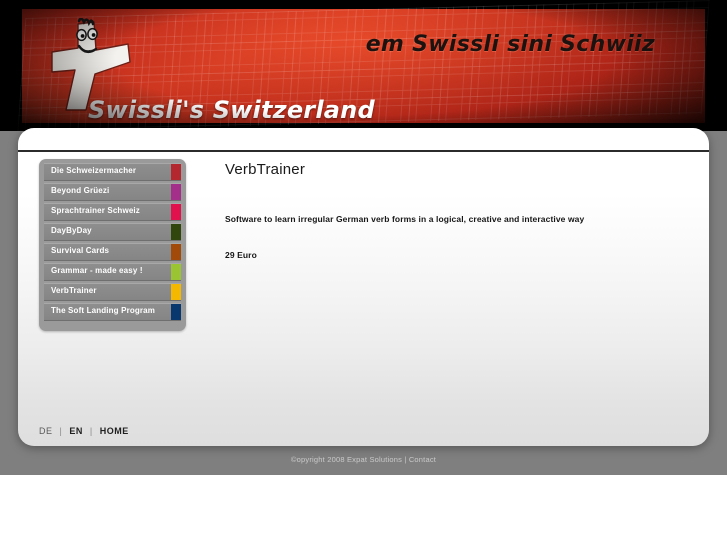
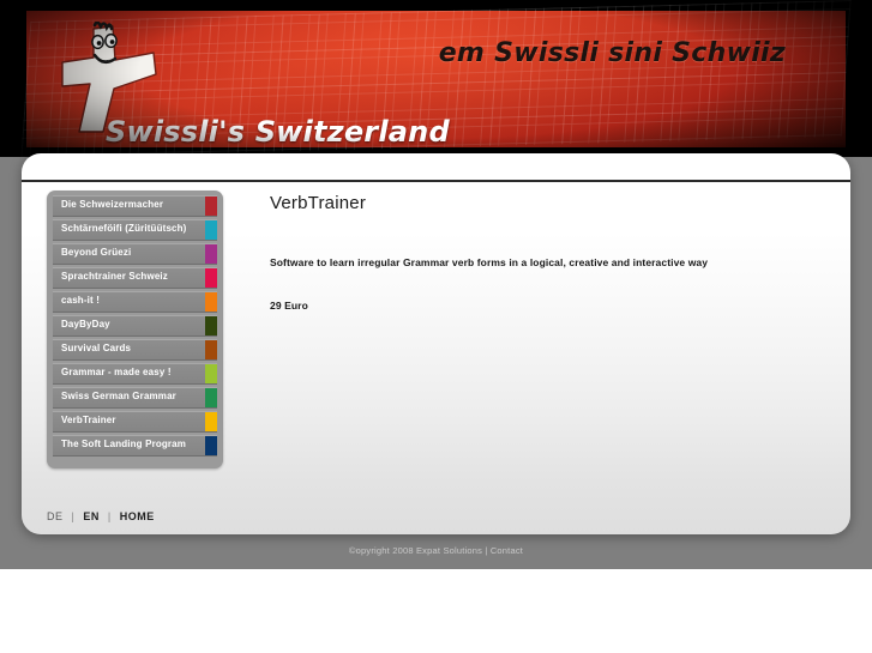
  Die Schweizermacher
+ Schtärneföifi (Züritüütsch)
  Beyond Grüezi
  Sprachtrainer Schweiz
+ cash-it !
  DayByDay
  Survival Cards
  Grammar - made easy !
+ Swiss German Grammar
  VerbTrainer
  The Soft Landing Program
  VerbTrainer
- Software to learn irregular German verb forms in a logical, creative and interactive way
+ Software to learn irregular Grammar verb forms in a logical, creative and interactive way
  29 Euro
  DE | EN | HOME
  ©opyright 2008 Expat Solutions | Contact
